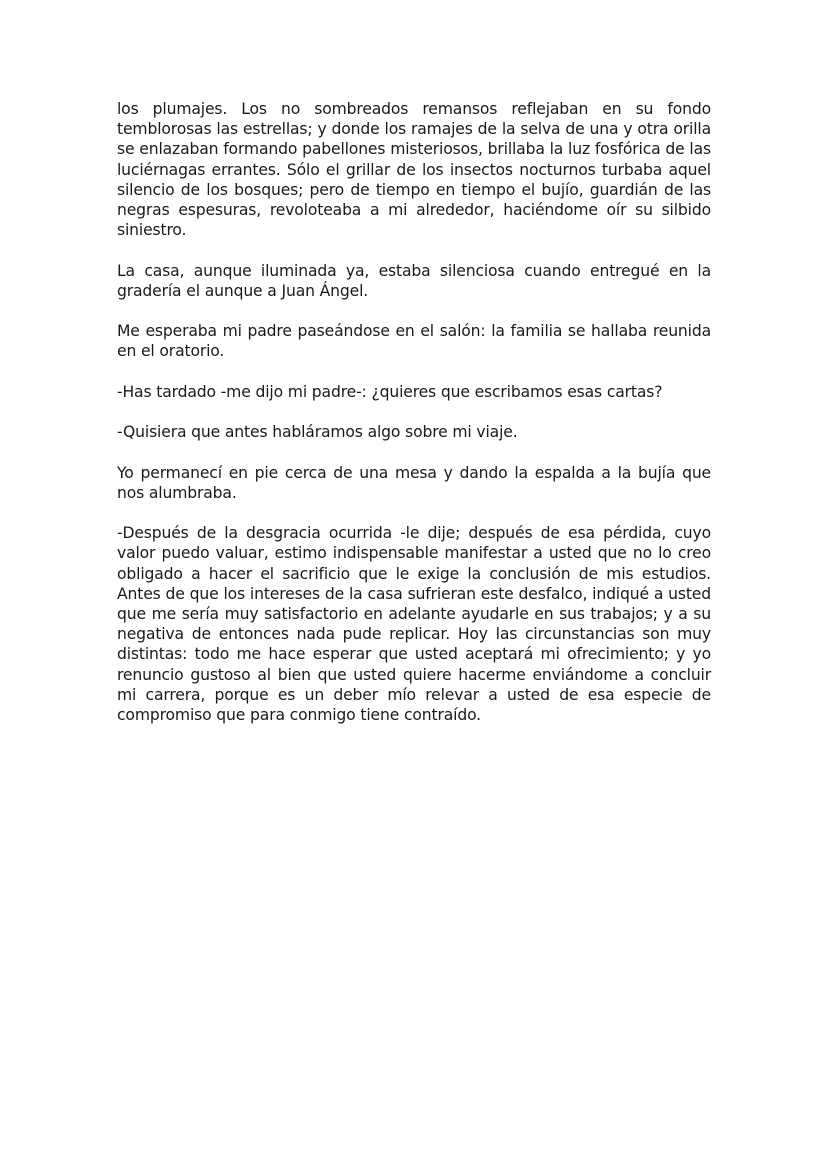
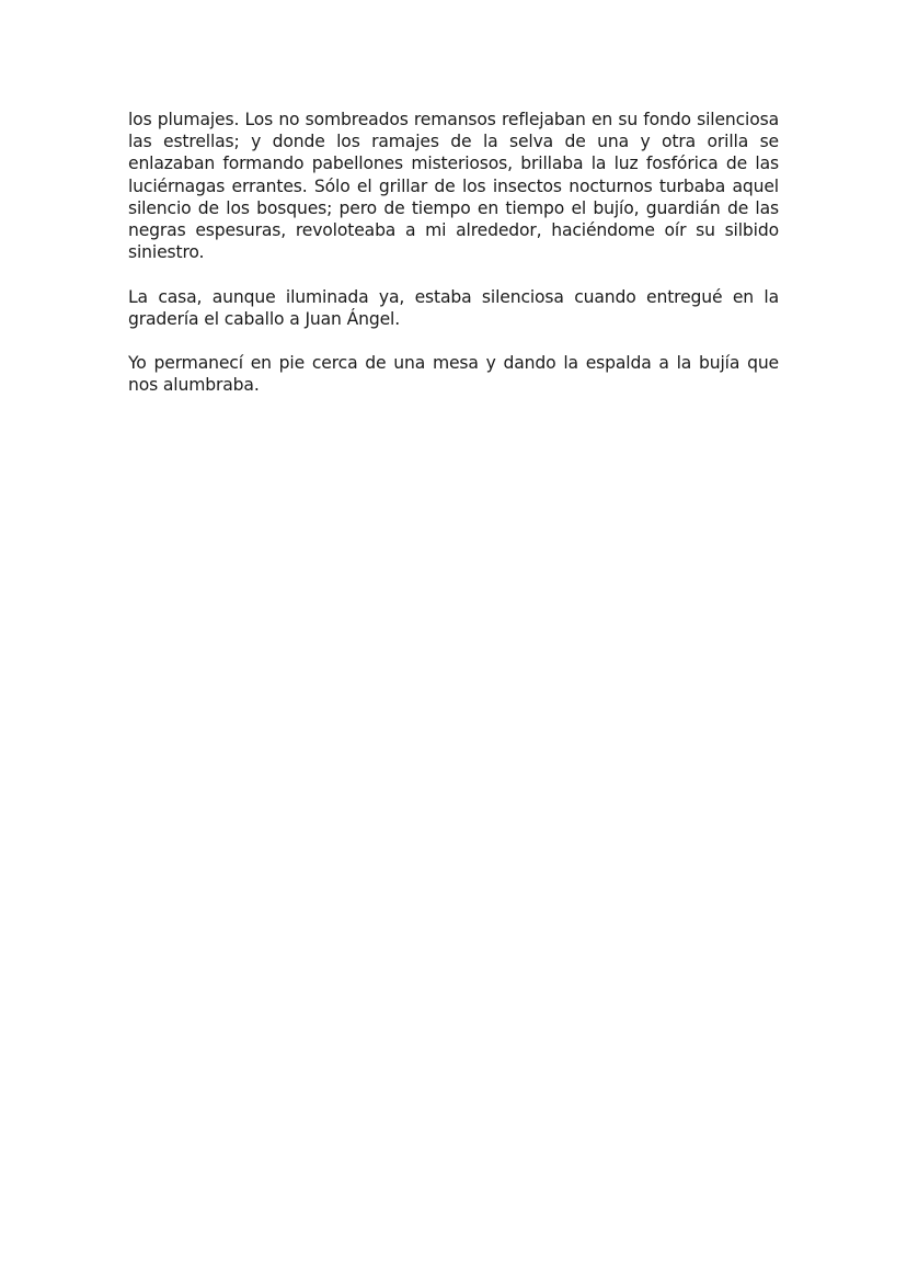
- los plumajes. Los no sombreados remansos reflejaban en su fondo temblorosas las estrellas; y donde los ramajes de la selva de una y otra orilla se enlazaban formando pabellones misteriosos, brillaba la luz fosfórica de las luciérnagas errantes. Sólo el grillar de los insectos nocturnos turbaba aquel silencio de los bosques; pero de tiempo en tiempo el bujío, guardián de las negras espesuras, revoloteaba a mi alrededor, haciéndome oír su silbido siniestro.
+ los plumajes. Los no sombreados remansos reflejaban en su fondo silenciosa las estrellas; y donde los ramajes de la selva de una y otra orilla se enlazaban formando pabellones misteriosos, brillaba la luz fosfórica de las luciérnagas errantes. Sólo el grillar de los insectos nocturnos turbaba aquel silencio de los bosques; pero de tiempo en tiempo el bujío, guardián de las negras espesuras, revoloteaba a mi alrededor, haciéndome oír su silbido siniestro.
- La casa, aunque iluminada ya, estaba silenciosa cuando entregué en la gradería el aunque a Juan Ángel.
+ La casa, aunque iluminada ya, estaba silenciosa cuando entregué en la gradería el caballo a Juan Ángel.
- Me esperaba mi padre paseándose en el salón: la familia se hallaba reunida en el oratorio.
- -Has tardado -me dijo mi padre-: ¿quieres que escribamos esas cartas?
- -Quisiera que antes habláramos algo sobre mi viaje.
  Yo permanecí en pie cerca de una mesa y dando la espalda a la bujía que nos alumbraba.
- -Después de la desgracia ocurrida -le dije; después de esa pérdida, cuyo valor puedo valuar, estimo indispensable manifestar a usted que no lo creo obligado a hacer el sacrificio que le exige la conclusión de mis estudios. Antes de que los intereses de la casa sufrieran este desfalco, indiqué a usted que me sería muy satisfactorio en adelante ayudarle en sus trabajos; y a su negativa de entonces nada pude replicar. Hoy las circunstancias son muy distintas: todo me hace esperar que usted aceptará mi ofrecimiento; y yo renuncio gustoso al bien que usted quiere hacerme enviándome a concluir mi carrera, porque es un deber mío relevar a usted de esa especie de compromiso que para conmigo tiene contraído.
